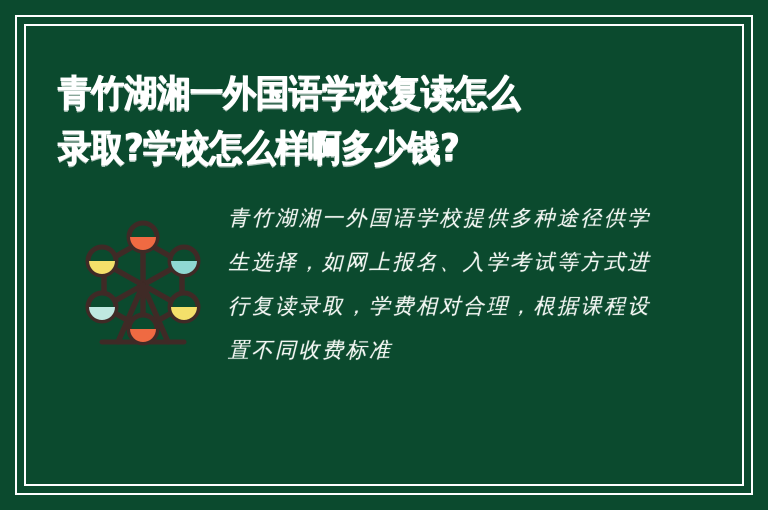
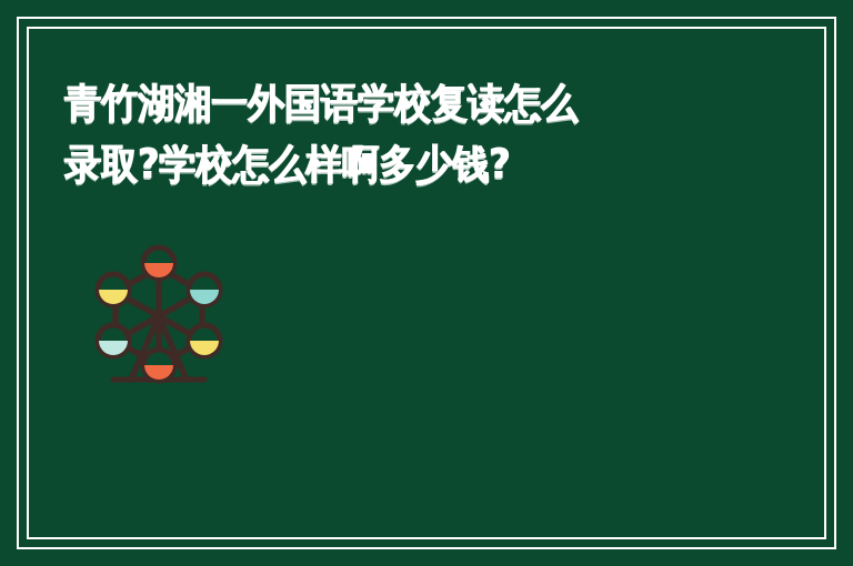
  青竹湖湘一外国语学校复读怎么
  录取?学校怎么样啊多少钱?
- 青竹湖湘一外国语学校提供多种途径供学生选择，如网上报名、入学考试等方式进行复读录取，学费相对合理，根据课程设置不同收费标准
